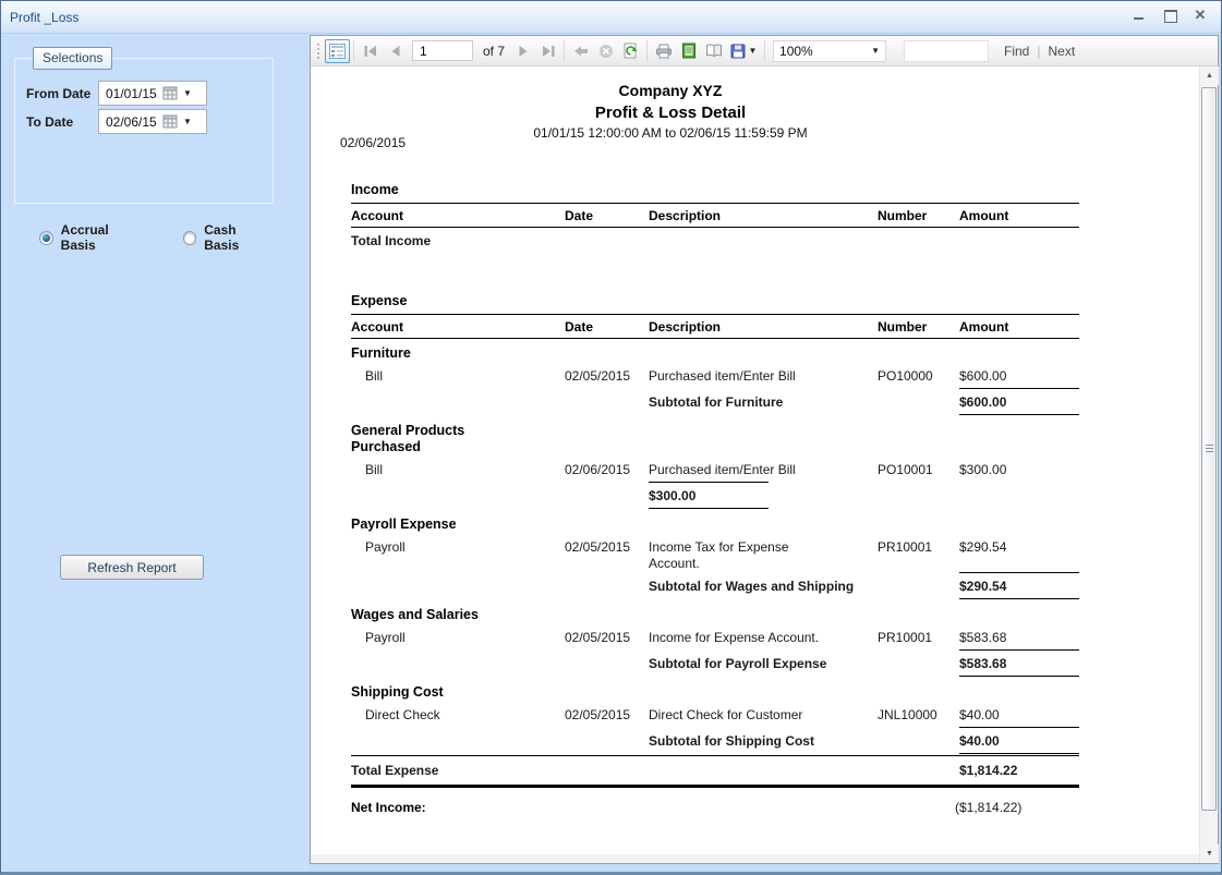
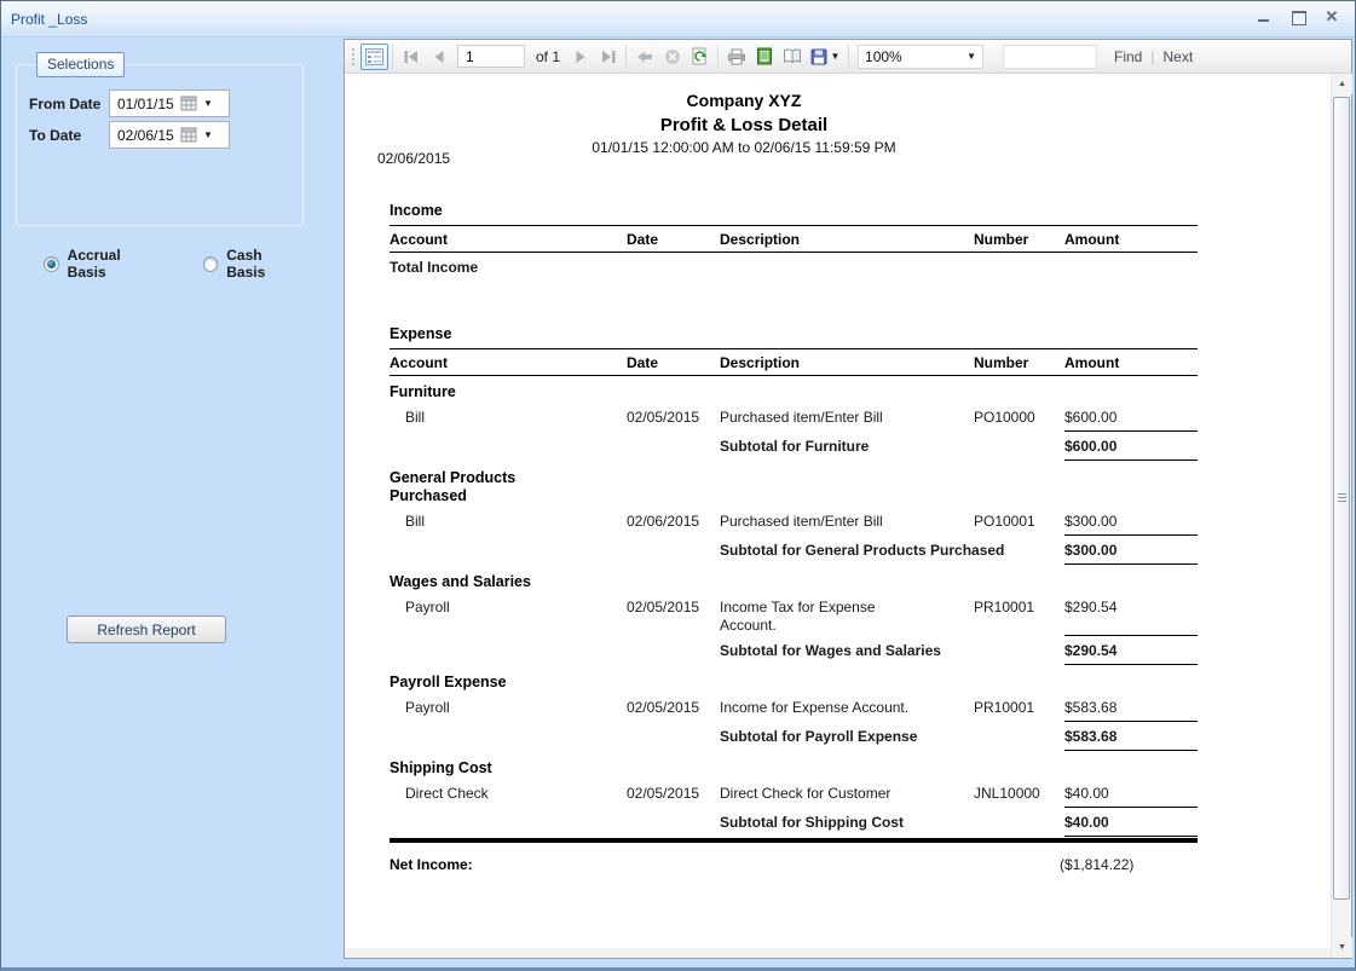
  Profit _Loss
  ✕
  Selections
  From Date
  01/01/15
  ▼
  To Date
  02/06/15
  ▼
  Accrual Basis
  Cash Basis
  Refresh Report
  1
- of 7
+ of 1
  ▼
  100%
  ▼
  Find
  |
  Next
  Company XYZ
  Profit & Loss Detail
  01/01/15 12:00:00 AM to 02/06/15 11:59:59 PM
  02/06/2015
  Income
  Account
  Date
  Description
  Number
  Amount
  Total Income
  Expense
  Account
  Date
  Description
  Number
  Amount
  Furniture
  Bill
  02/05/2015
  Purchased item/Enter Bill
  PO10000
  $600.00
  Subtotal for Furniture
  $600.00
  General Products Purchased
  Bill
  02/06/2015
  Purchased item/Enter Bill
  PO10001
  $300.00
+ Subtotal for General Products Purchased
  $300.00
- Payroll Expense
+ Wages and Salaries
  Payroll
  02/05/2015
  Income Tax for Expense Account.
  PR10001
  $290.54
- Subtotal for Wages and Shipping
+ Subtotal for Wages and Salaries
  $290.54
- Wages and Salaries
+ Payroll Expense
  Payroll
  02/05/2015
  Income for Expense Account.
  PR10001
  $583.68
  Subtotal for Payroll Expense
  $583.68
  Shipping Cost
  Direct Check
  02/05/2015
  Direct Check for Customer
  JNL10000
  $40.00
  Subtotal for Shipping Cost
  $40.00
- Total Expense
- $1,814.22
  Net Income:
  ($1,814.22)
